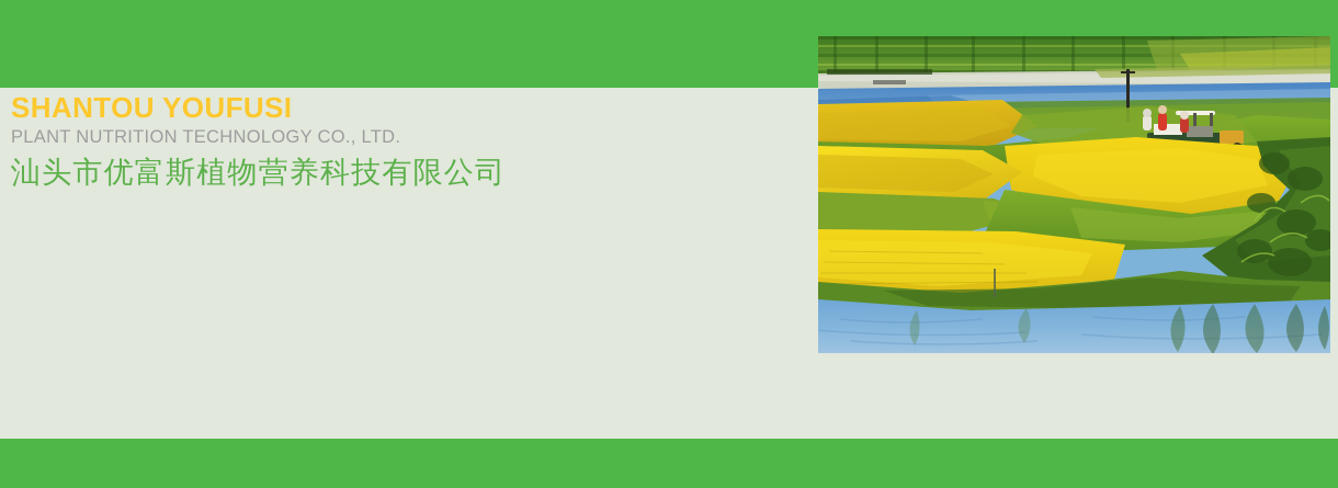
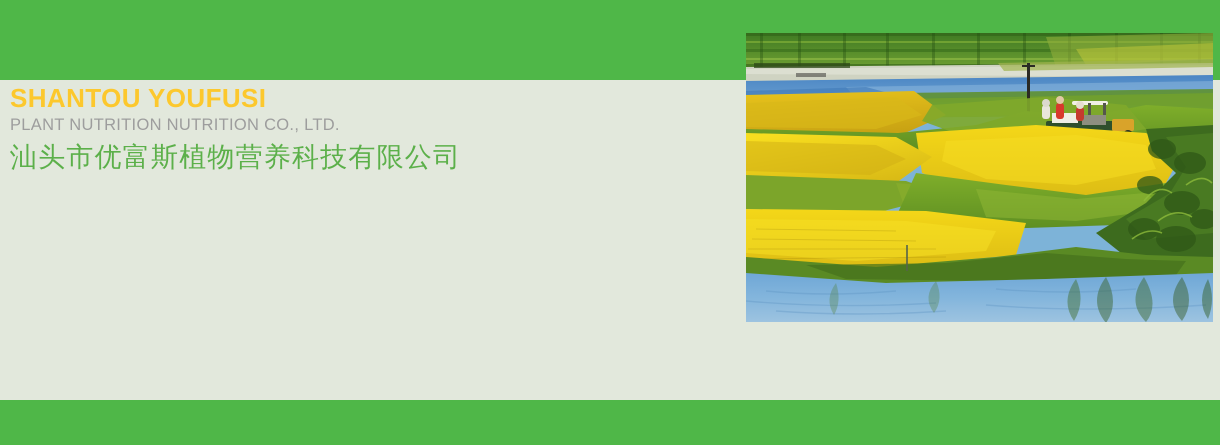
  SHANTOU YOUFUSI
- PLANT NUTRITION TECHNOLOGY CO., LTD.
+ PLANT NUTRITION NUTRITION CO., LTD.
  汕头市优富斯植物营养科技有限公司
